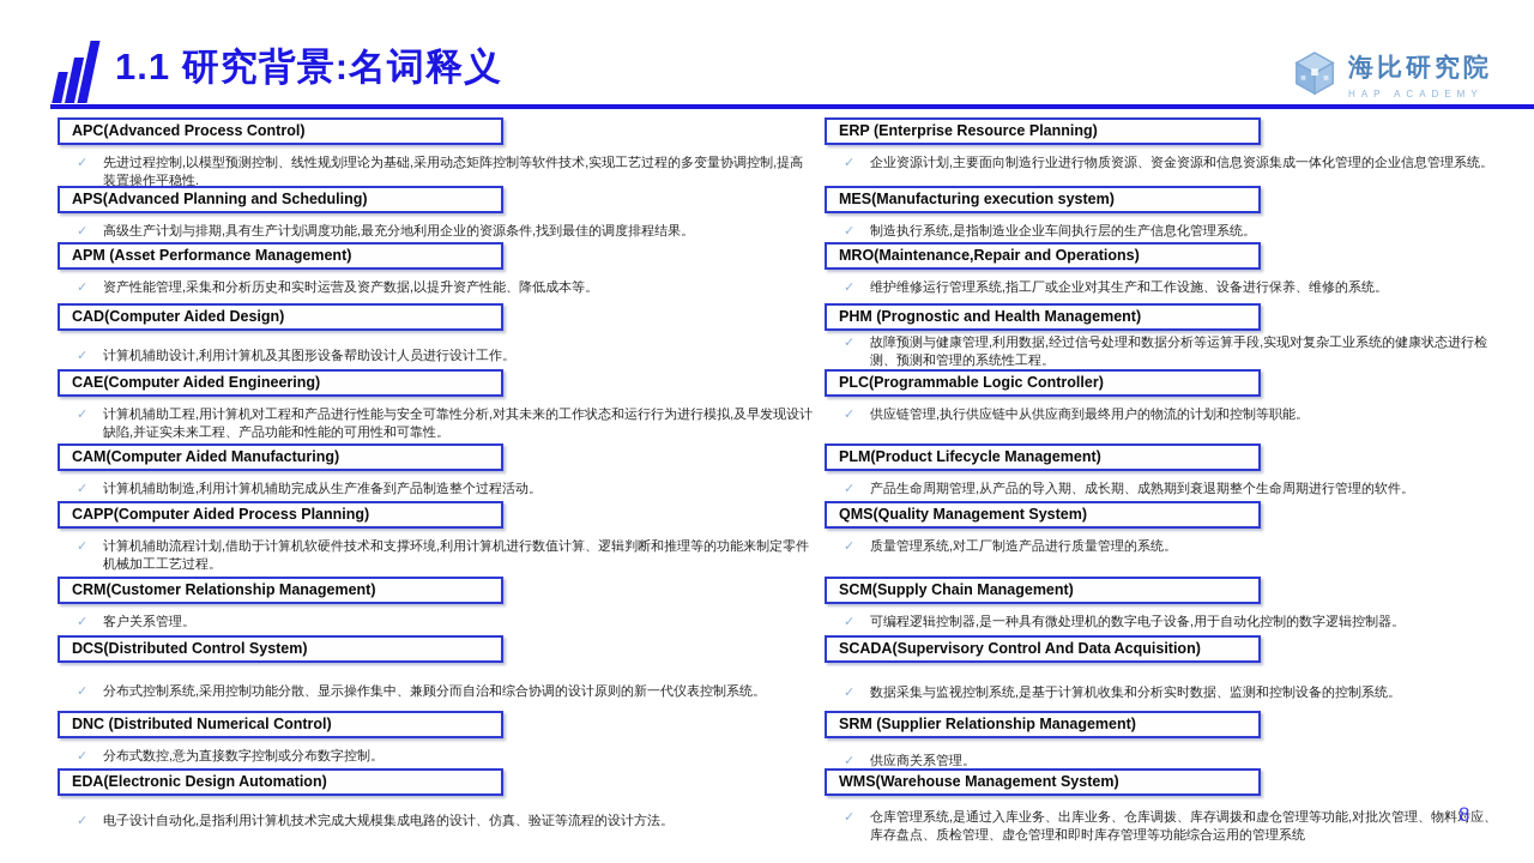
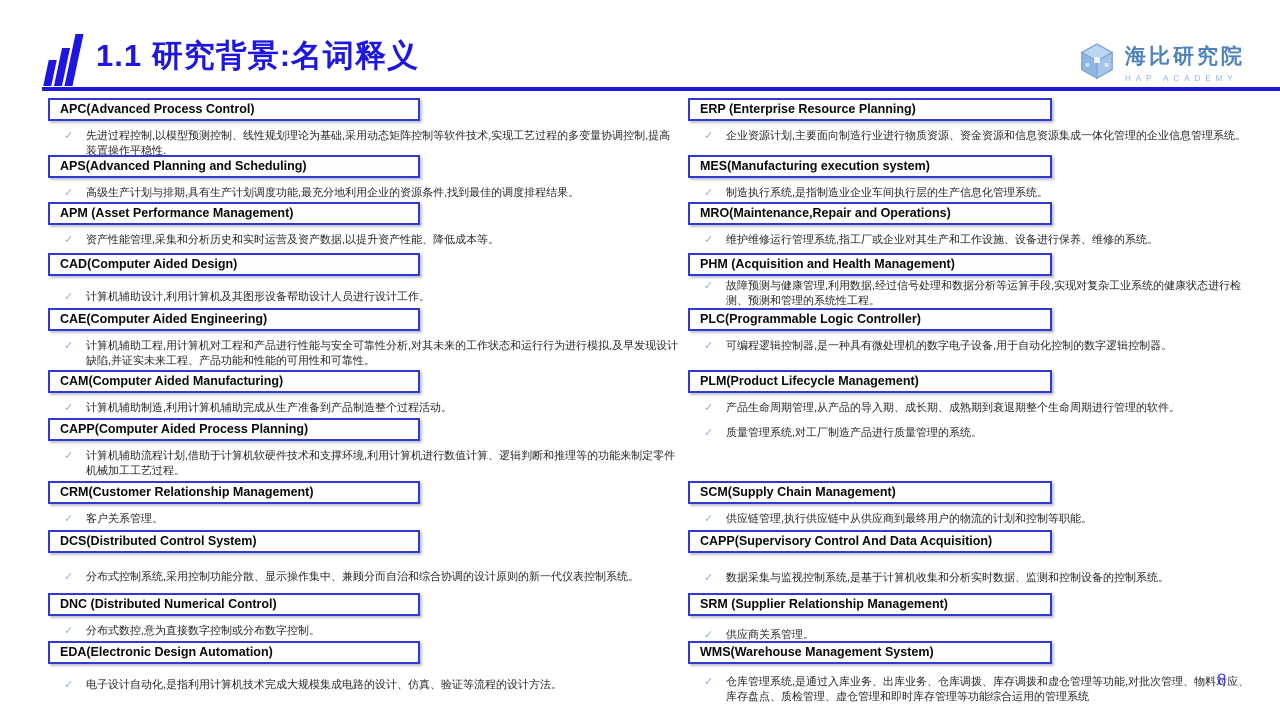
  1.1 研究背景:名词释义
  海比研究院
  HAP ACADEMY
  APC(Advanced Process Control)
  ✓
  先进过程控制,以模型预测控制、线性规划理论为基础,采用动态矩阵控制等软件技术,实现工艺过程的多变量协调控制,提高装置操作平稳性.
  APS(Advanced Planning and Scheduling)
  ✓
  高级生产计划与排期,具有生产计划调度功能,最充分地利用企业的资源条件,找到最佳的调度排程结果。
  APM (Asset Performance Management)
  ✓
  资产性能管理,采集和分析历史和实时运营及资产数据,以提升资产性能、降低成本等。
  CAD(Computer Aided Design)
  ✓
  计算机辅助设计,利用计算机及其图形设备帮助设计人员进行设计工作。
  CAE(Computer Aided Engineering)
  ✓
  计算机辅助工程,用计算机对工程和产品进行性能与安全可靠性分析,对其未来的工作状态和运行行为进行模拟,及早发现设计缺陷,并证实未来工程、产品功能和性能的可用性和可靠性。
  CAM(Computer Aided Manufacturing)
  ✓
  计算机辅助制造,利用计算机辅助完成从生产准备到产品制造整个过程活动。
  CAPP(Computer Aided Process Planning)
  ✓
  计算机辅助流程计划,借助于计算机软硬件技术和支撑环境,利用计算机进行数值计算、逻辑判断和推理等的功能来制定零件机械加工工艺过程。
  CRM(Customer Relationship Management)
  ✓
  客户关系管理。
  DCS(Distributed Control System)
  ✓
  分布式控制系统,采用控制功能分散、显示操作集中、兼顾分而自治和综合协调的设计原则的新一代仪表控制系统。
  DNC (Distributed Numerical Control)
  ✓
  分布式数控,意为直接数字控制或分布数字控制。
  EDA(Electronic Design Automation)
  ✓
  电子设计自动化,是指利用计算机技术完成大规模集成电路的设计、仿真、验证等流程的设计方法。
  ERP (Enterprise Resource Planning)
  ✓
  企业资源计划,主要面向制造行业进行物质资源、资金资源和信息资源集成一体化管理的企业信息管理系统。
  MES(Manufacturing execution system)
  ✓
  制造执行系统,是指制造业企业车间执行层的生产信息化管理系统。
  MRO(Maintenance,Repair and Operations)
  ✓
  维护维修运行管理系统,指工厂或企业对其生产和工作设施、设备进行保养、维修的系统。
- PHM (Prognostic and Health Management)
+ PHM (Acquisition and Health Management)
  ✓
  故障预测与健康管理,利用数据,经过信号处理和数据分析等运算手段,实现对复杂工业系统的健康状态进行检测、预测和管理的系统性工程。
  PLC(Programmable Logic Controller)
  ✓
- 供应链管理,执行供应链中从供应商到最终用户的物流的计划和控制等职能。
+ 可编程逻辑控制器,是一种具有微处理机的数字电子设备,用于自动化控制的数字逻辑控制器。
  PLM(Product Lifecycle Management)
  ✓
  产品生命周期管理,从产品的导入期、成长期、成熟期到衰退期整个生命周期进行管理的软件。
- QMS(Quality Management System)
  ✓
  质量管理系统,对工厂制造产品进行质量管理的系统。
  SCM(Supply Chain Management)
  ✓
- 可编程逻辑控制器,是一种具有微处理机的数字电子设备,用于自动化控制的数字逻辑控制器。
+ 供应链管理,执行供应链中从供应商到最终用户的物流的计划和控制等职能。
- SCADA(Supervisory Control And Data Acquisition)
+ CAPP(Supervisory Control And Data Acquisition)
  ✓
  数据采集与监视控制系统,是基于计算机收集和分析实时数据、监测和控制设备的控制系统。
  SRM (Supplier Relationship Management)
  ✓
  供应商关系管理。
  WMS(Warehouse Management System)
  ✓
  仓库管理系统,是通过入库业务、出库业务、仓库调拨、库存调拨和虚仓管理等功能,对批次管理、物料对应、库存盘点、质检管理、虚仓管理和即时库存管理等功能综合运用的管理系统
  8
